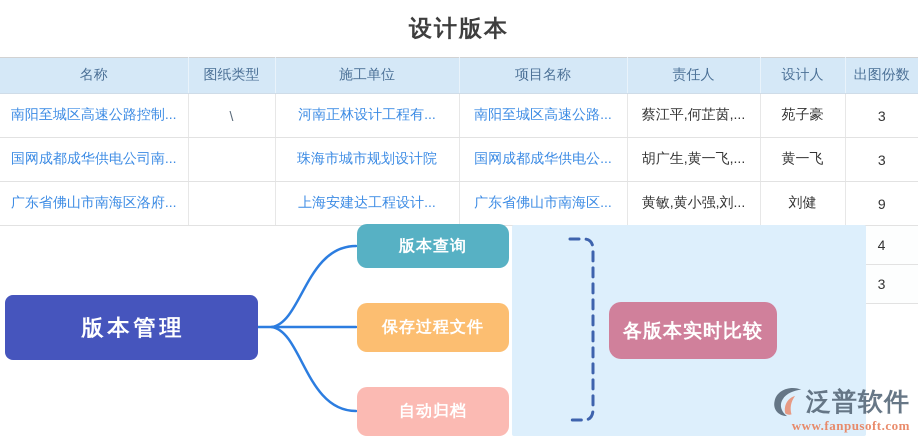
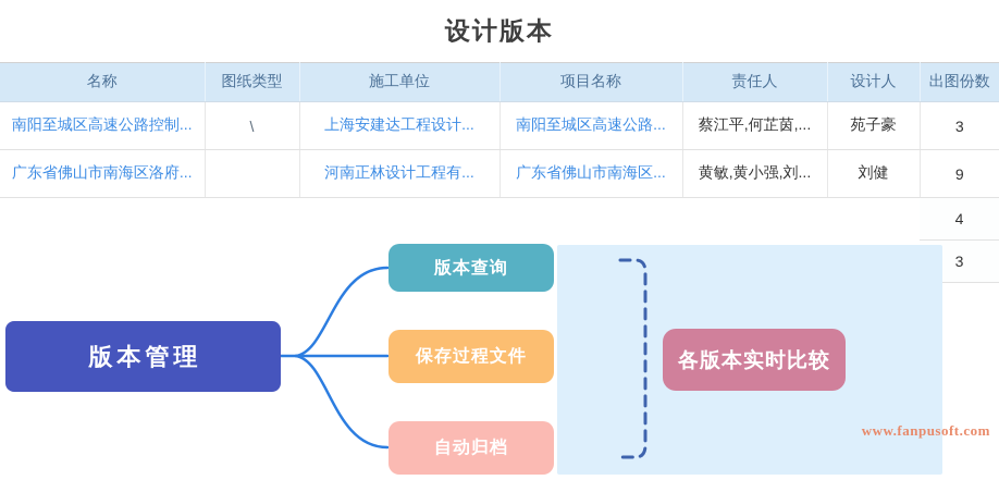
  设计版本
  名称	图纸类型	施工单位	项目名称	责任人	设计人	出图份数
- 南阳至城区高速公路控制...	\	河南正林设计工程有...	南阳至城区高速公路...	蔡江平,何芷茵,...	苑子豪	3
+ 南阳至城区高速公路控制...	\	上海安建达工程设计...	南阳至城区高速公路...	蔡江平,何芷茵,...	苑子豪	3
- 国网成都成华供电公司南...		珠海市城市规划设计院	国网成都成华供电公...	胡广生,黄一飞,...	黄一飞	3
- 广东省佛山市南海区洛府...		上海安建达工程设计...	广东省佛山市南海区...	黄敏,黄小强,刘...	刘健	9
+ 广东省佛山市南海区洛府...		河南正林设计工程有...	广东省佛山市南海区...	黄敏,黄小强,刘...	刘健	9
  						4
  						3
  版本管理
  版本查询
  保存过程文件
  自动归档
  各版本实时比较
- 泛普软件
  www.fanpusoft.com
